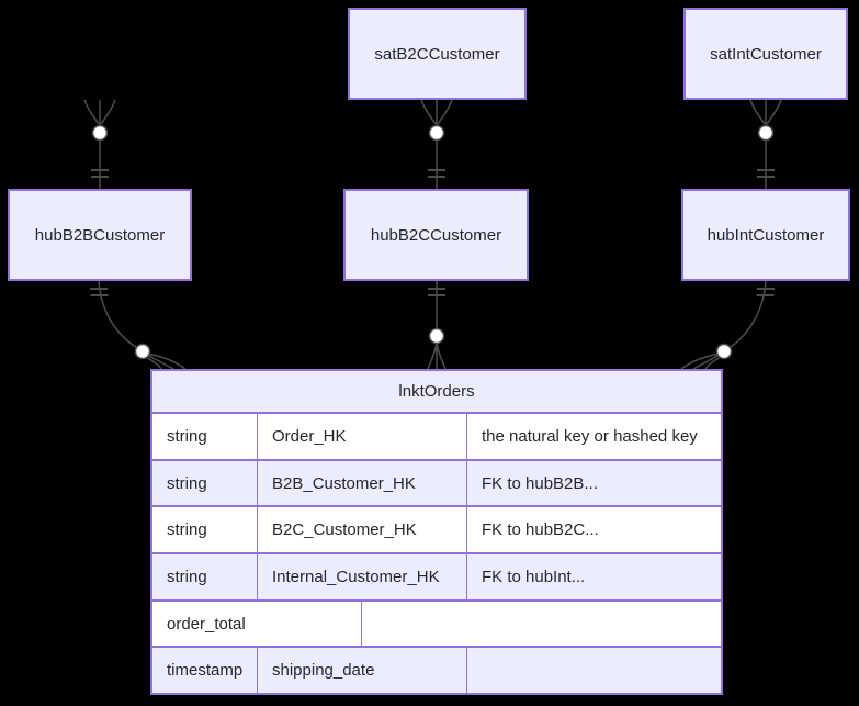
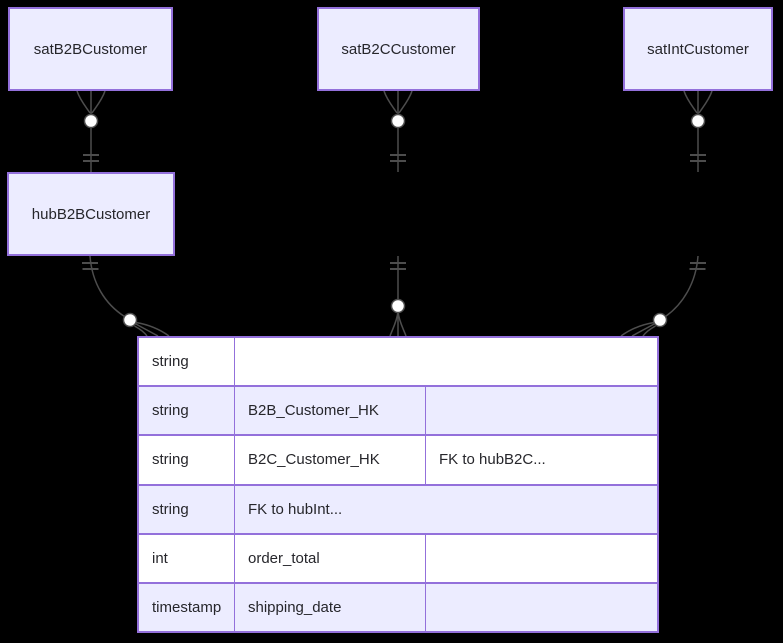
+ satB2BCustomer
  satB2CCustomer
  satIntCustomer
  hubB2BCustomer
- hubB2CCustomer
- hubIntCustomer
- lnktOrders
  string
- Order_HK
- the natural key or hashed key
  string
  B2B_Customer_HK
- FK to hubB2B...
  string
  B2C_Customer_HK
  FK to hubB2C...
  string
- Internal_Customer_HK
  FK to hubInt...
+ int
  order_total
  timestamp
  shipping_date
